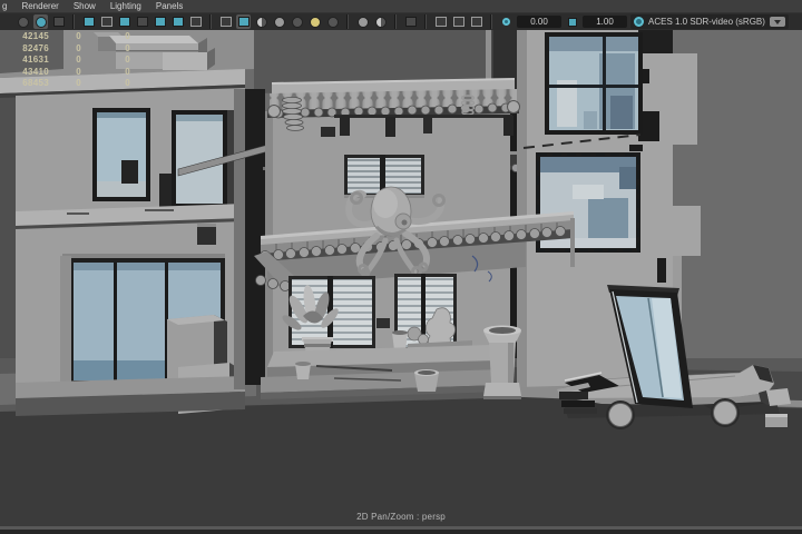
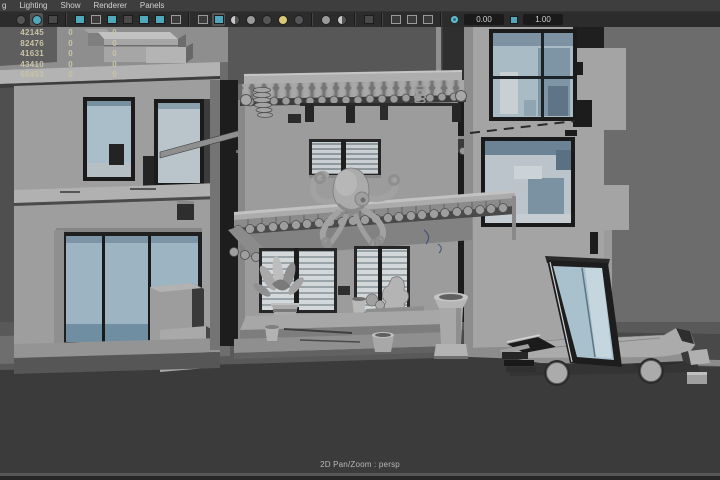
  g
- Renderer
+ Lighting
  Show
- Lighting
+ Renderer
  Panels
  0.00
  1.00
- ACES 1.0 SDR-video (sRGB)
  42145
  0
  0
  82476
  0
  0
  41631
  0
  0
  43410
  0
  0
  0
  2D Pan/Zoom : persp
